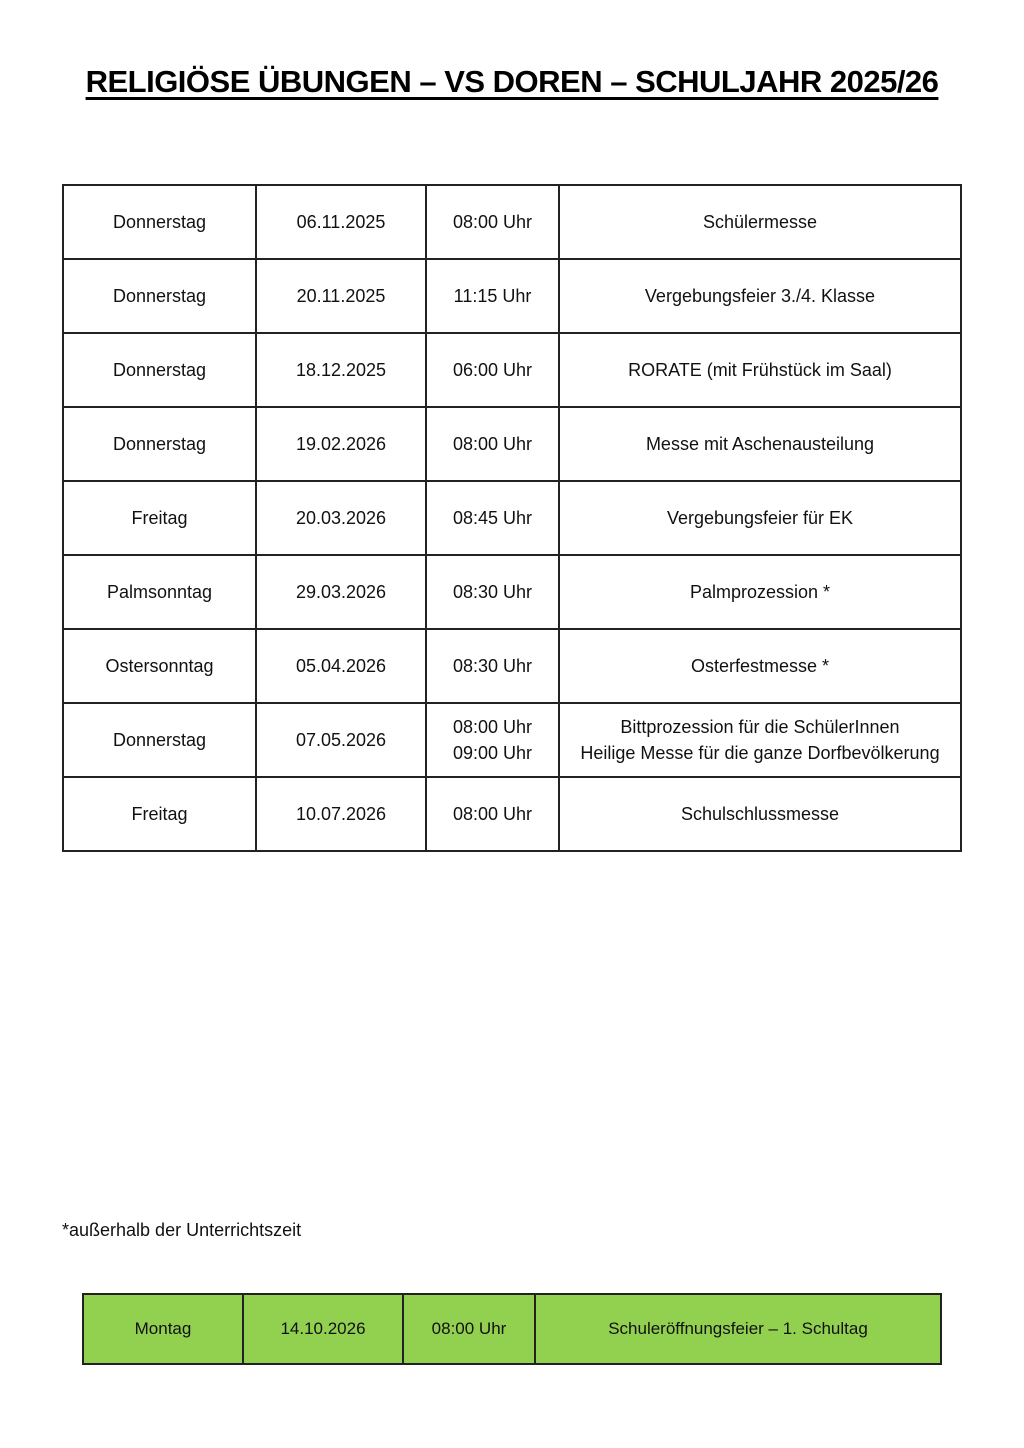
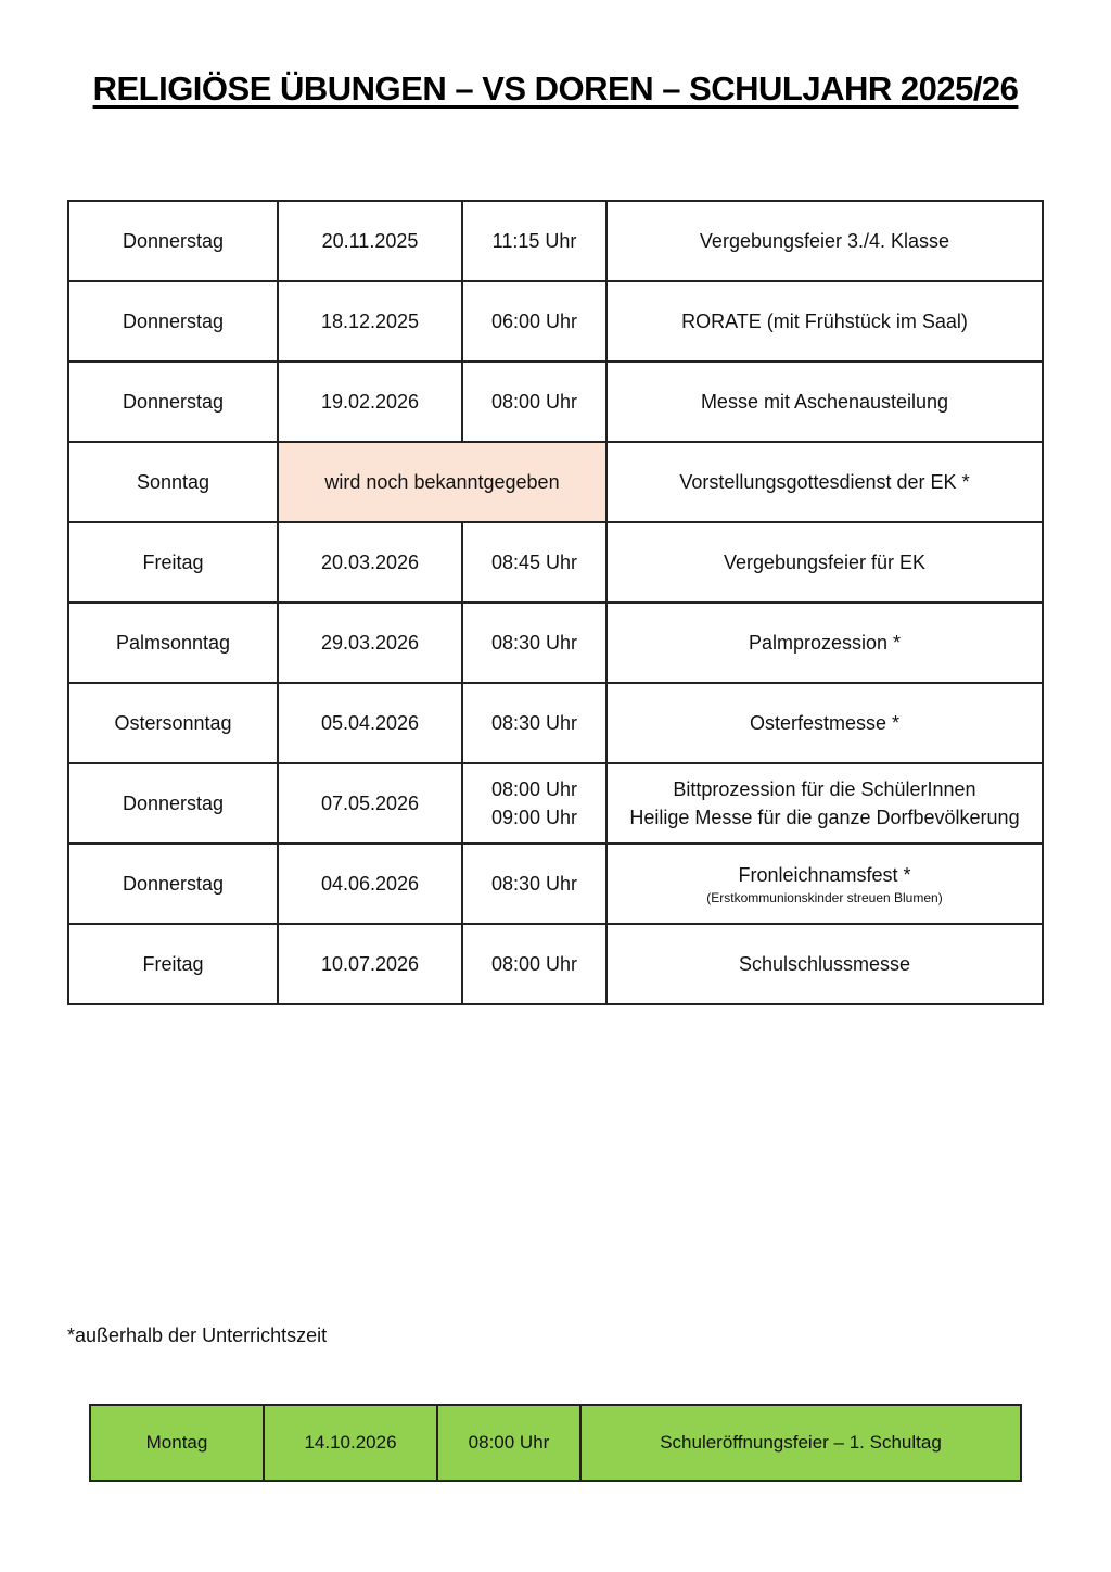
  RELIGIÖSE ÜBUNGEN – VS DOREN – SCHULJAHR 2025/26
- Donnerstag	06.11.2025	08:00 Uhr	Schülermesse
  Donnerstag	20.11.2025	11:15 Uhr	Vergebungsfeier 3./4. Klasse
  Donnerstag	18.12.2025	06:00 Uhr	RORATE (mit Frühstück im Saal)
  Donnerstag	19.02.2026	08:00 Uhr	Messe mit Aschenausteilung
+ Sonntag	wird noch bekanntgegeben	Vorstellungsgottesdienst der EK *
  Freitag	20.03.2026	08:45 Uhr	Vergebungsfeier für EK
  Palmsonntag	29.03.2026	08:30 Uhr	Palmprozession *
  Ostersonntag	05.04.2026	08:30 Uhr	Osterfestmesse *
  Donnerstag	07.05.2026	08:00 Uhr 09:00 Uhr	Bittprozession für die SchülerInnen Heilige Messe für die ganze Dorfbevölkerung
+ Donnerstag	04.06.2026	08:30 Uhr	Fronleichnamsfest * (Erstkommunionskinder streuen Blumen)
  Freitag	10.07.2026	08:00 Uhr	Schulschlussmesse
  *außerhalb der Unterrichtszeit
  Montag	14.10.2026	08:00 Uhr	Schuleröffnungsfeier – 1. Schultag
